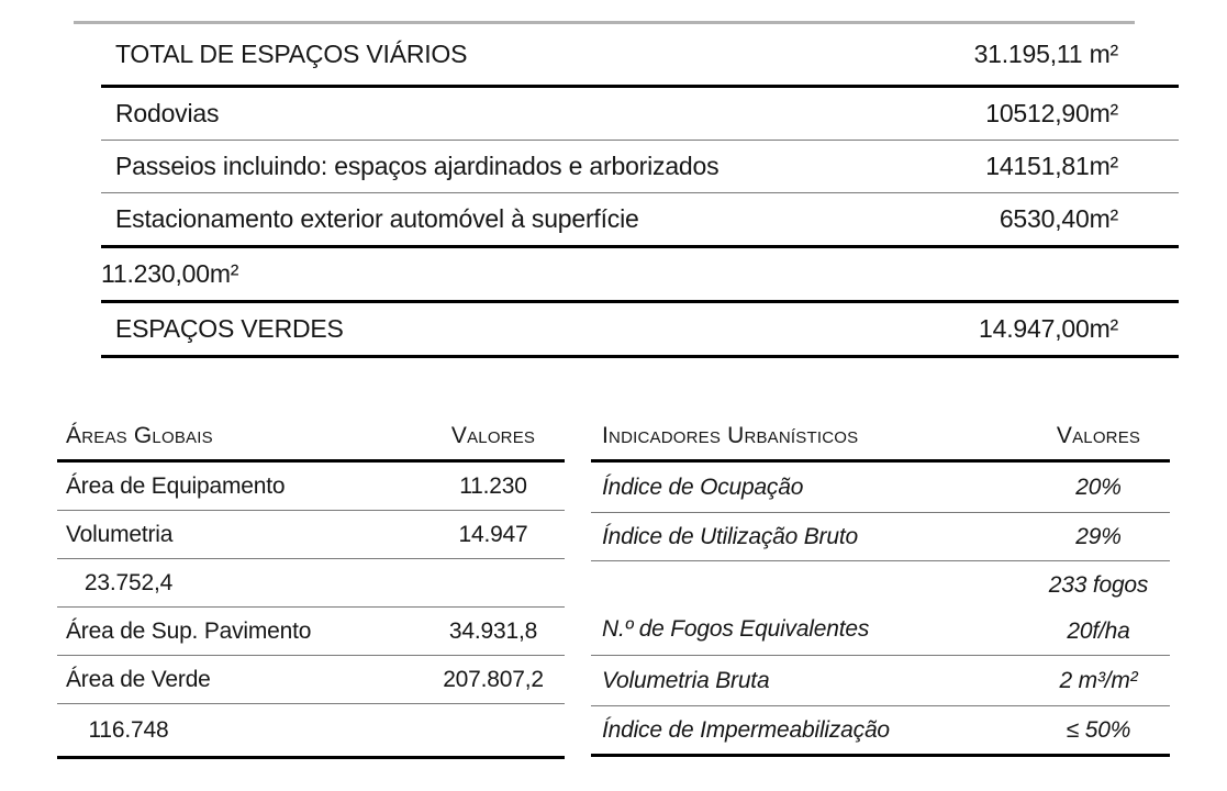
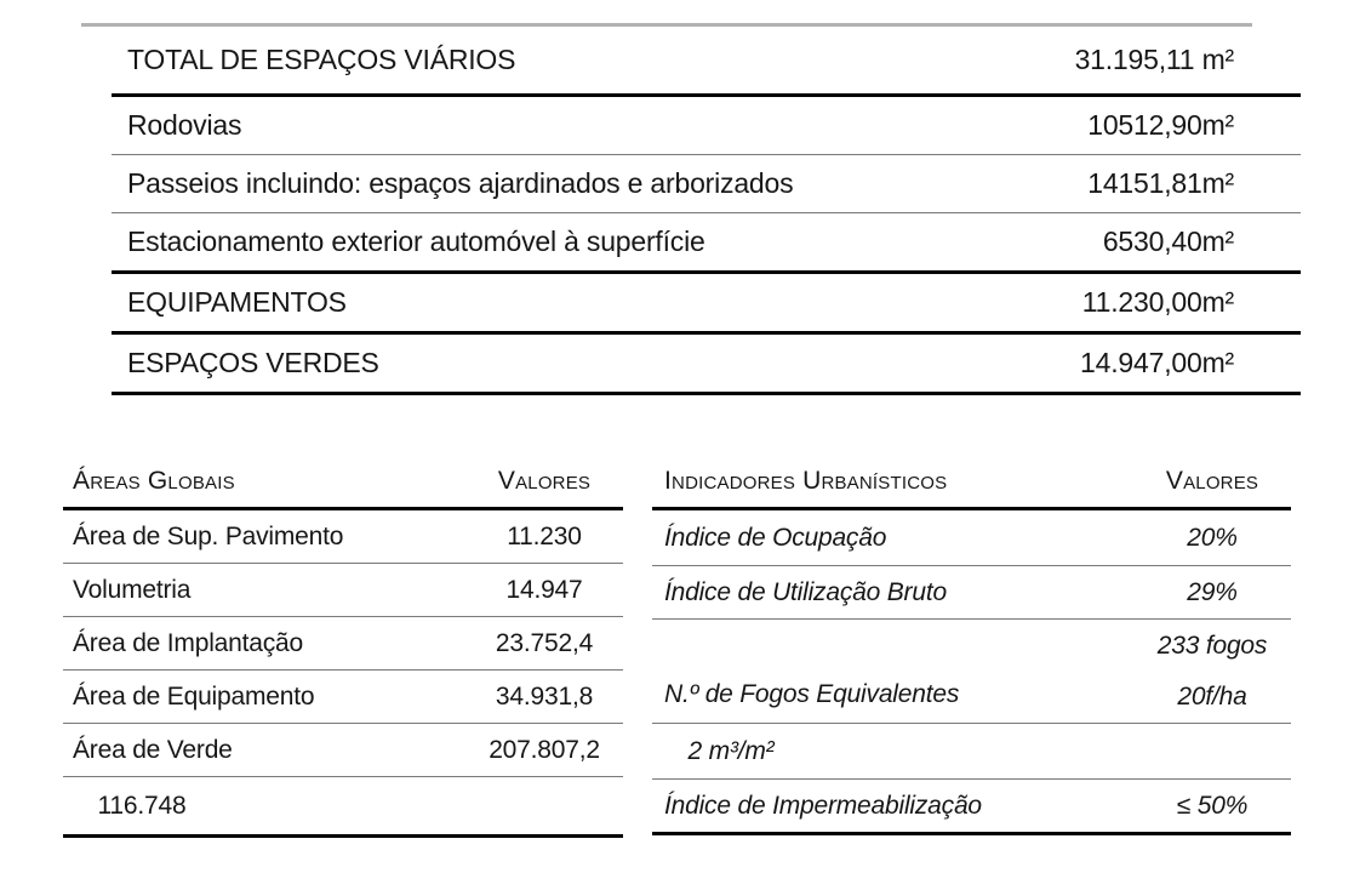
  TOTAL DE ESPAÇOS VIÁRIOS
  31.195,11 m²
  Rodovias
  10512,90m²
  Passeios incluindo: espaços ajardinados e arborizados
  14151,81m²
  Estacionamento exterior automóvel à superfície
  6530,40m²
+ EQUIPAMENTOS
  11.230,00m²
  ESPAÇOS VERDES
  14.947,00m²
  Áreas Globais
  Valores
- Área de Equipamento
+ Área de Sup. Pavimento
  11.230
  Volumetria
  14.947
+ Área de Implantação
  23.752,4
- Área de Sup. Pavimento
+ Área de Equipamento
  34.931,8
  Área de Verde
  207.807,2
  116.748
  Indicadores Urbanísticos
  Valores
  Índice de Ocupação
  20%
  Índice de Utilização Bruto
  29%
  N.º de Fogos Equivalentes
  233 fogos
  20f/ha
- Volumetria Bruta
  2 m³/m²
  Índice de Impermeabilização
  ≤ 50%
